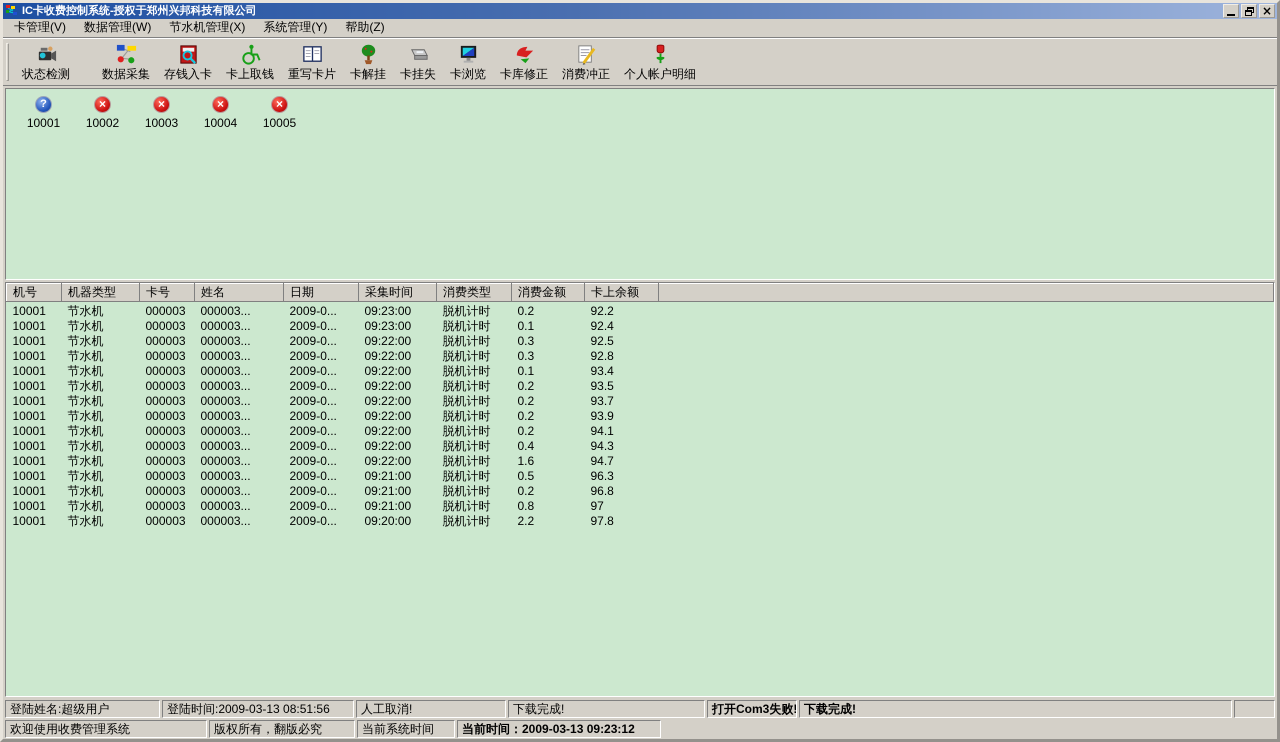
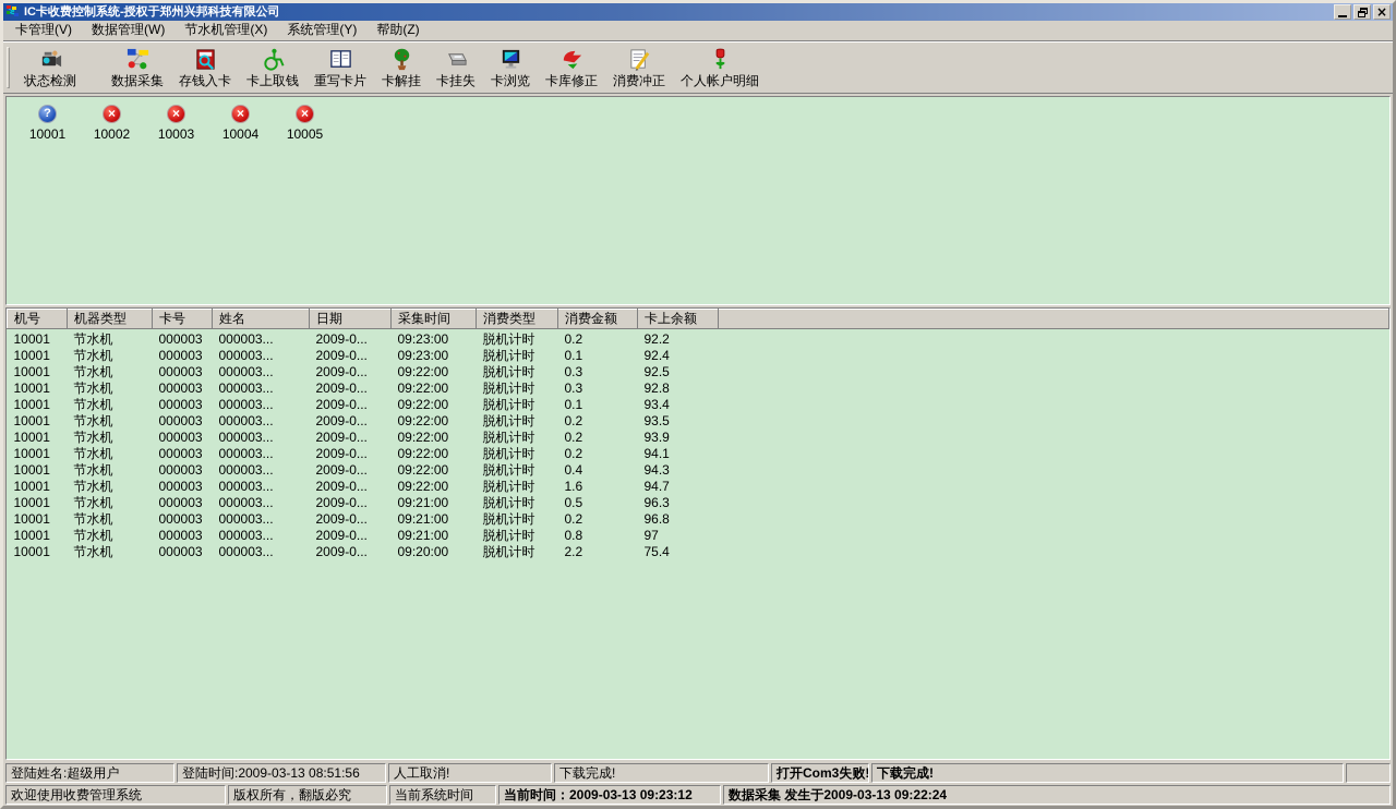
  IC卡收费控制系统-授权于郑州兴邦科技有限公司
  ×
  卡管理(V)
  数据管理(W)
  节水机管理(X)
  系统管理(Y)
  帮助(Z)
  状态检测
  数据采集
  存钱入卡
  卡上取钱
  重写卡片
  卡解挂
  卡挂失
  卡浏览
  卡库修正
  消费冲正
  个人帐户明细
  ?
  10001
  ×
  10002
  ×
  10003
  ×
  10004
  ×
  10005
  机号	机器类型	卡号	姓名	日期	采集时间	消费类型	消费金额	卡上余额
  10001	节水机	000003	000003...	2009-0...	09:23:00	脱机计时	0.2	92.2
  10001	节水机	000003	000003...	2009-0...	09:23:00	脱机计时	0.1	92.4
  10001	节水机	000003	000003...	2009-0...	09:22:00	脱机计时	0.3	92.5
  10001	节水机	000003	000003...	2009-0...	09:22:00	脱机计时	0.3	92.8
  10001	节水机	000003	000003...	2009-0...	09:22:00	脱机计时	0.1	93.4
  10001	节水机	000003	000003...	2009-0...	09:22:00	脱机计时	0.2	93.5
- 10001	节水机	000003	000003...	2009-0...	09:22:00	脱机计时	0.2	93.7
  10001	节水机	000003	000003...	2009-0...	09:22:00	脱机计时	0.2	93.9
  10001	节水机	000003	000003...	2009-0...	09:22:00	脱机计时	0.2	94.1
  10001	节水机	000003	000003...	2009-0...	09:22:00	脱机计时	0.4	94.3
  10001	节水机	000003	000003...	2009-0...	09:22:00	脱机计时	1.6	94.7
  10001	节水机	000003	000003...	2009-0...	09:21:00	脱机计时	0.5	96.3
  10001	节水机	000003	000003...	2009-0...	09:21:00	脱机计时	0.2	96.8
  10001	节水机	000003	000003...	2009-0...	09:21:00	脱机计时	0.8	97
- 10001	节水机	000003	000003...	2009-0...	09:20:00	脱机计时	2.2	97.8
+ 10001	节水机	000003	000003...	2009-0...	09:20:00	脱机计时	2.2	75.4
  登陆姓名:超级用户
  登陆时间:2009-03-13 08:51:56
  人工取消!
  下载完成!
  打开Com3失败!
  下载完成!
  欢迎使用收费管理系统
  版权所有，翻版必究
  当前系统时间
  当前时间：2009-03-13 09:23:12
+ 数据采集 发生于2009-03-13 09:22:24
